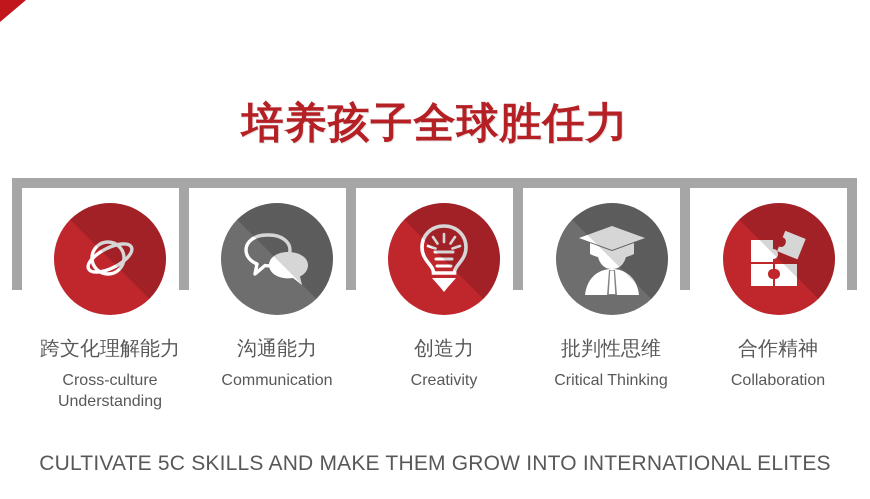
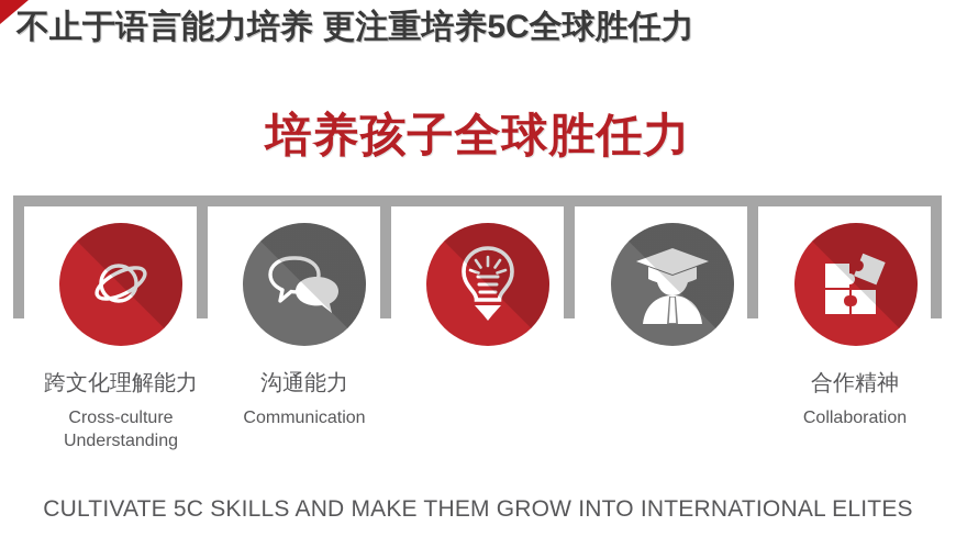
+ 不止于语言能力培养 更注重培养5C全球胜任力
  培养孩子全球胜任力
  跨文化理解能力
  Cross-culture Understanding
  沟通能力
  Communication
- 创造力
- Creativity
- 批判性思维
- Critical Thinking
  合作精神
  Collaboration
  CULTIVATE 5C SKILLS AND MAKE THEM GROW INTO INTERNATIONAL ELITES
